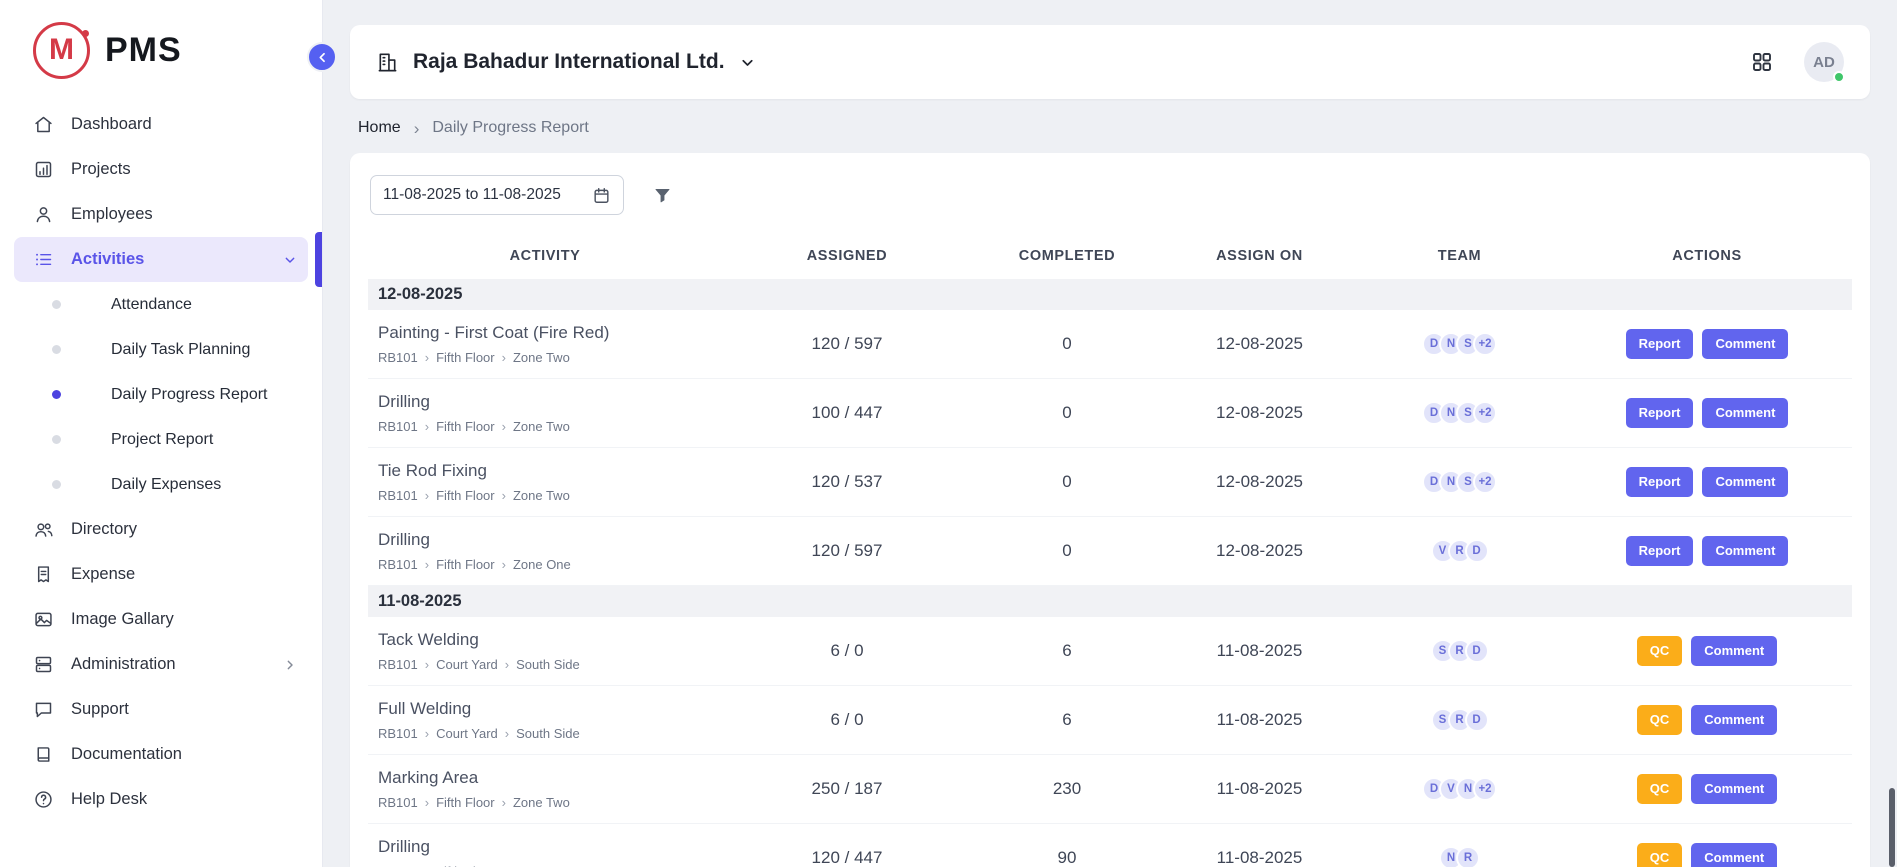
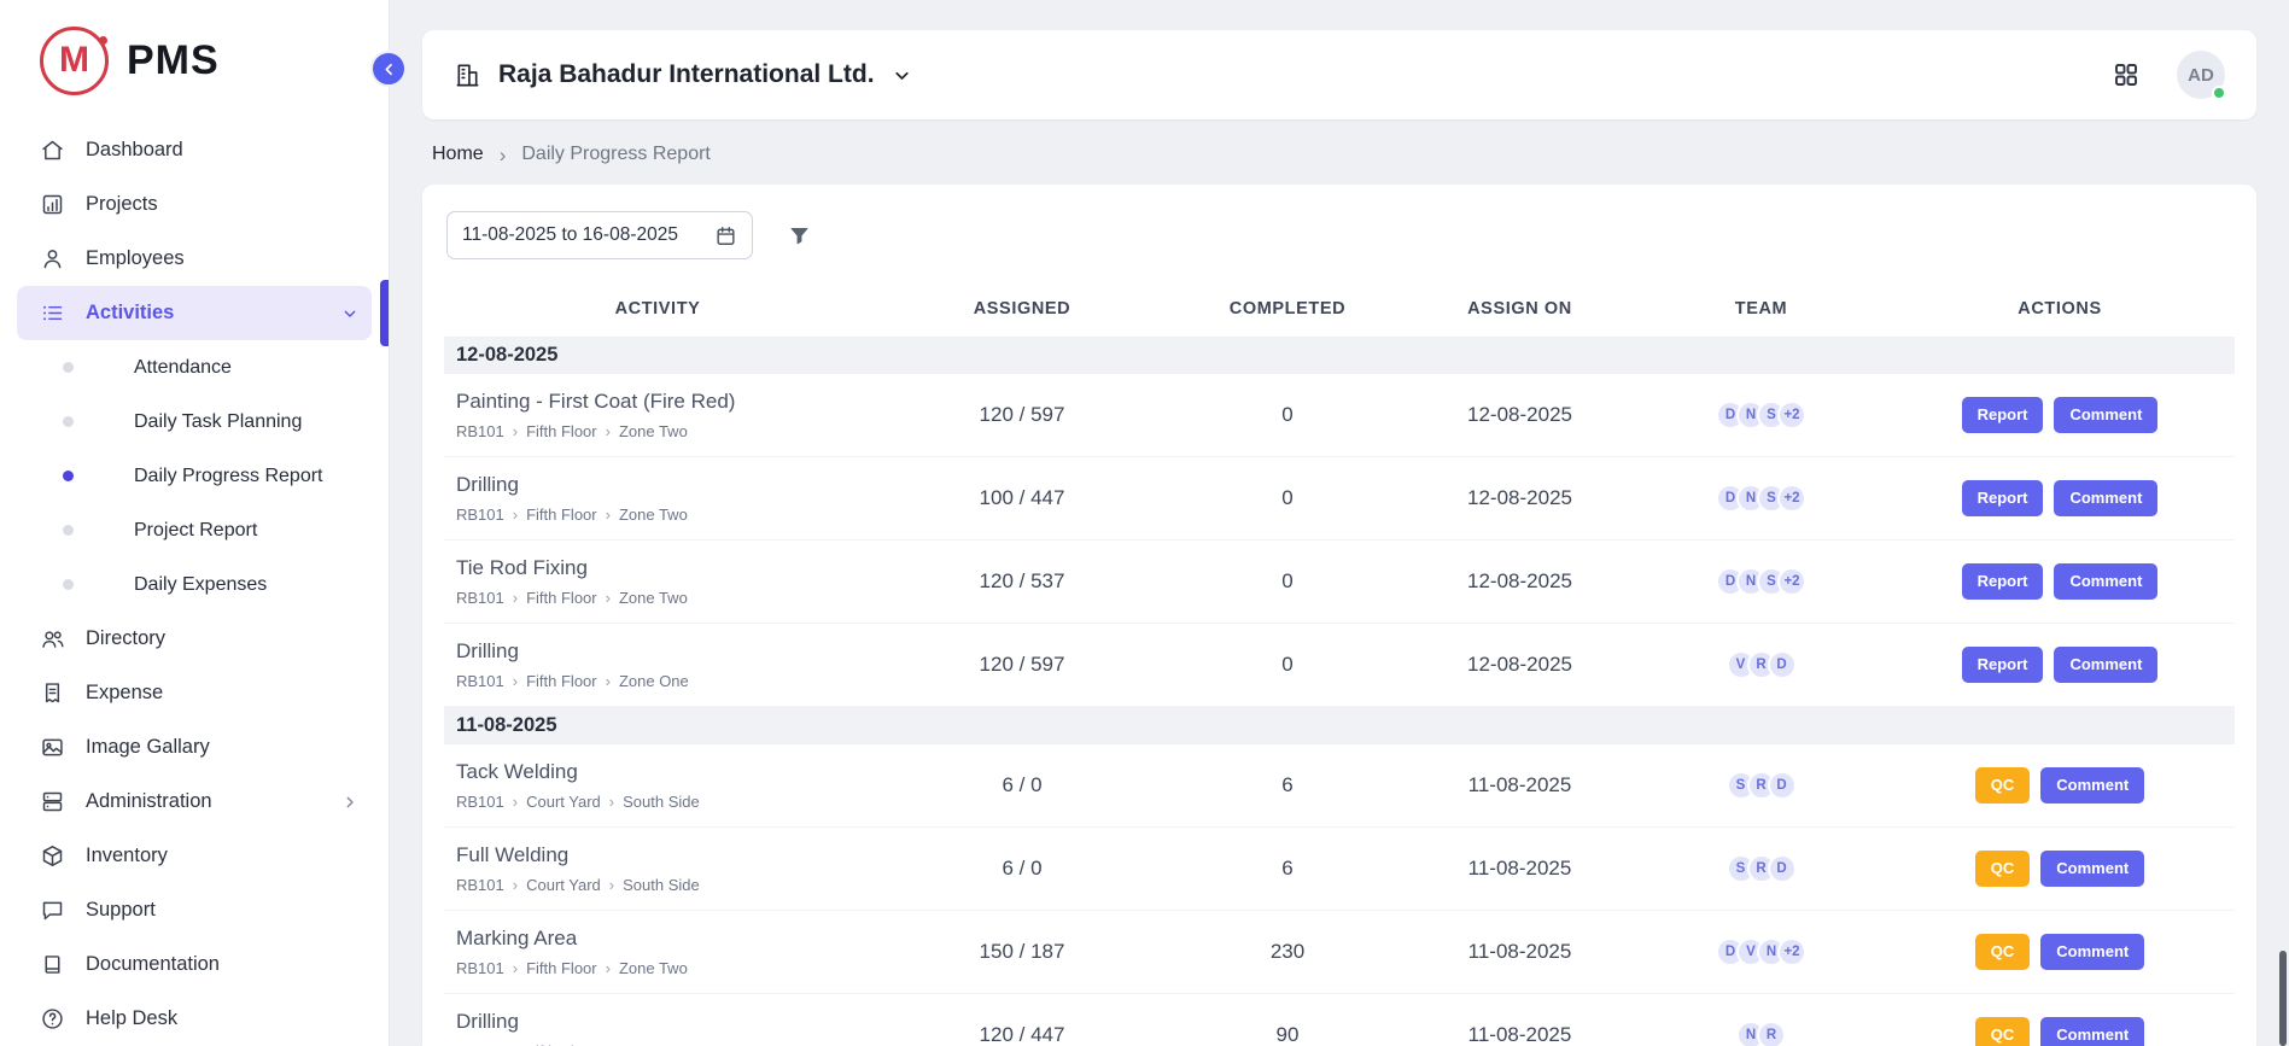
  M
  PMS
  Dashboard
  Projects
  Employees
  Activities
  Attendance
  Daily Task Planning
  Daily Progress Report
  Project Report
  Daily Expenses
  Directory
  Expense
  Image Gallary
  Administration
+ Inventory
  Support
  Documentation
  Help Desk
  Raja Bahadur International Ltd.
  AD
  Home
  ›
  Daily Progress Report
- 11-08-2025 to 11-08-2025
+ 11-08-2025 to 16-08-2025
  ACTIVITY
  ASSIGNED
  COMPLETED
  ASSIGN ON
  TEAM
  ACTIONS
  12-08-2025
  Painting - First Coat (Fire Red)
  RB101
  ›
  Fifth Floor
  ›
  Zone Two
  120 / 597
  0
  12-08-2025
  D
  N
  S
  +2
  Report
  Comment
  Drilling
  RB101
  ›
  Fifth Floor
  ›
  Zone Two
  100 / 447
  0
  12-08-2025
  D
  N
  S
  +2
  Report
  Comment
  Tie Rod Fixing
  RB101
  ›
  Fifth Floor
  ›
  Zone Two
  120 / 537
  0
  12-08-2025
  D
  N
  S
  +2
  Report
  Comment
  Drilling
  RB101
  ›
  Fifth Floor
  ›
  Zone One
  120 / 597
  0
  12-08-2025
  V
  R
  D
  Report
  Comment
  11-08-2025
  Tack Welding
  RB101
  ›
  Court Yard
  ›
  South Side
  6 / 0
  6
  11-08-2025
  S
  R
  D
  QC
  Comment
  Full Welding
  RB101
  ›
  Court Yard
  ›
  South Side
  6 / 0
  6
  11-08-2025
  S
  R
  D
  QC
  Comment
  Marking Area
  RB101
  ›
  Fifth Floor
  ›
  Zone Two
- 250 / 187
+ 150 / 187
  230
  11-08-2025
  D
  V
  N
  +2
  QC
  Comment
  Drilling
  120 / 447
  90
  11-08-2025
  N
  R
  QC
  Comment
